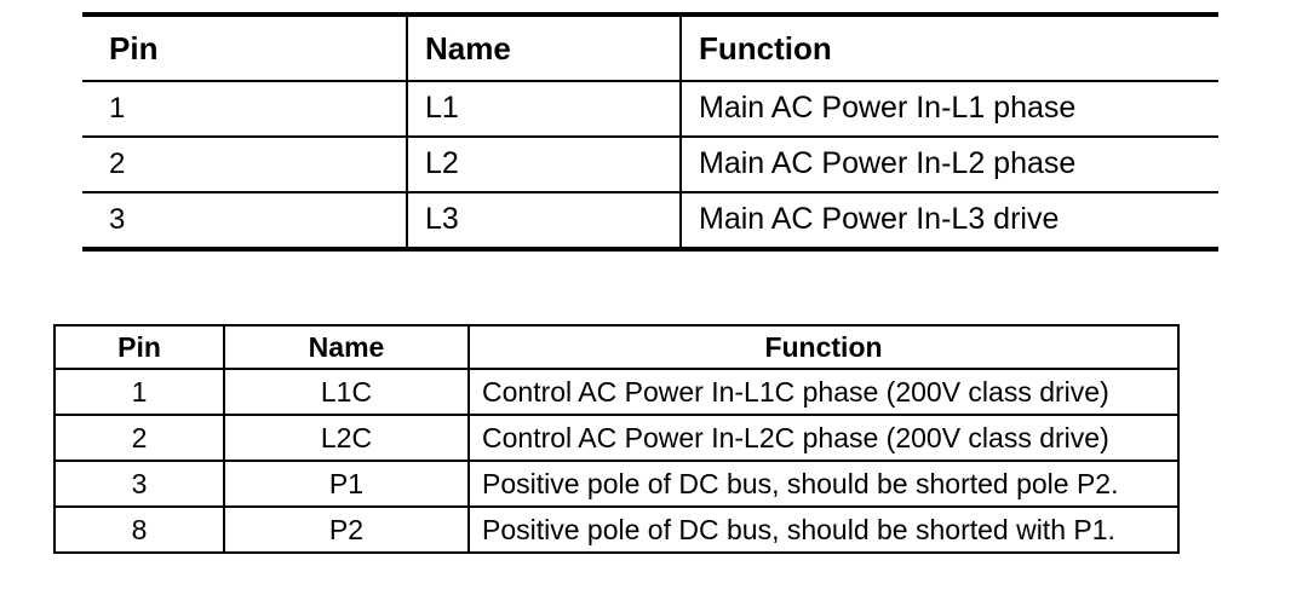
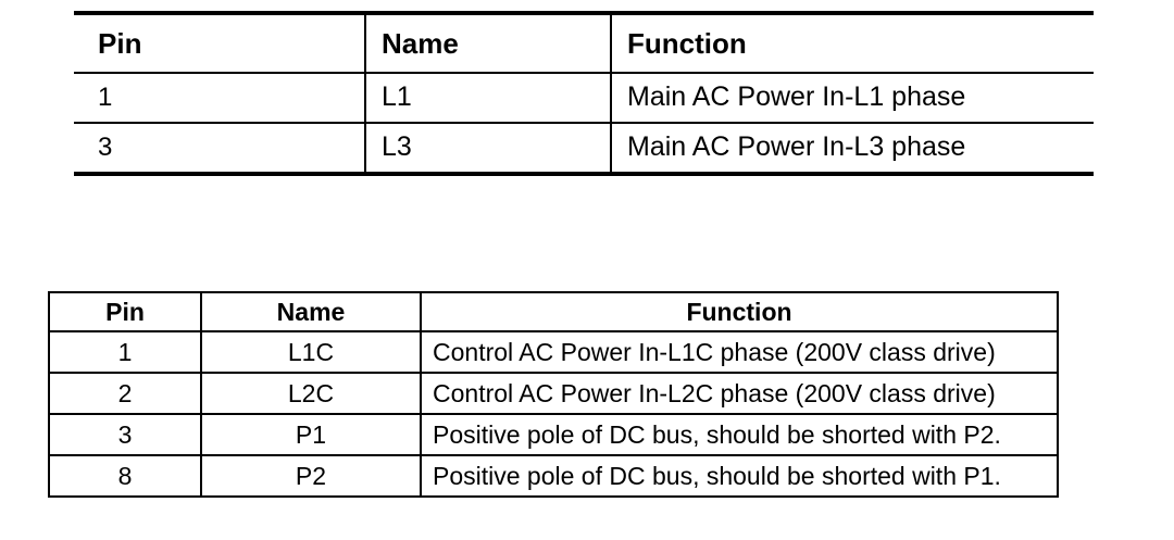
  Pin	Name	Function
  1	L1	Main AC Power In-L1 phase
- 2	L2	Main AC Power In-L2 phase
- 3	L3	Main AC Power In-L3 drive
+ 3	L3	Main AC Power In-L3 phase
  Pin	Name	Function
  1	L1C	Control AC Power In-L1C phase (200V class drive)
  2	L2C	Control AC Power In-L2C phase (200V class drive)
- 3	P1	Positive pole of DC bus, should be shorted pole P2.
+ 3	P1	Positive pole of DC bus, should be shorted with P2.
  8	P2	Positive pole of DC bus, should be shorted with P1.
